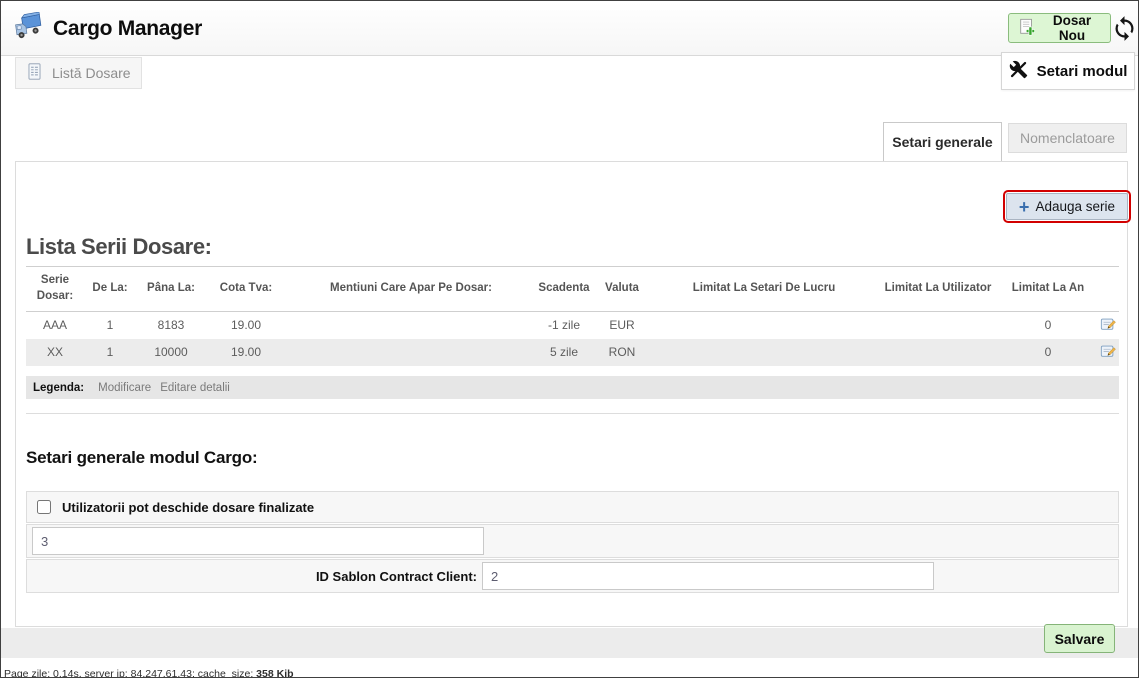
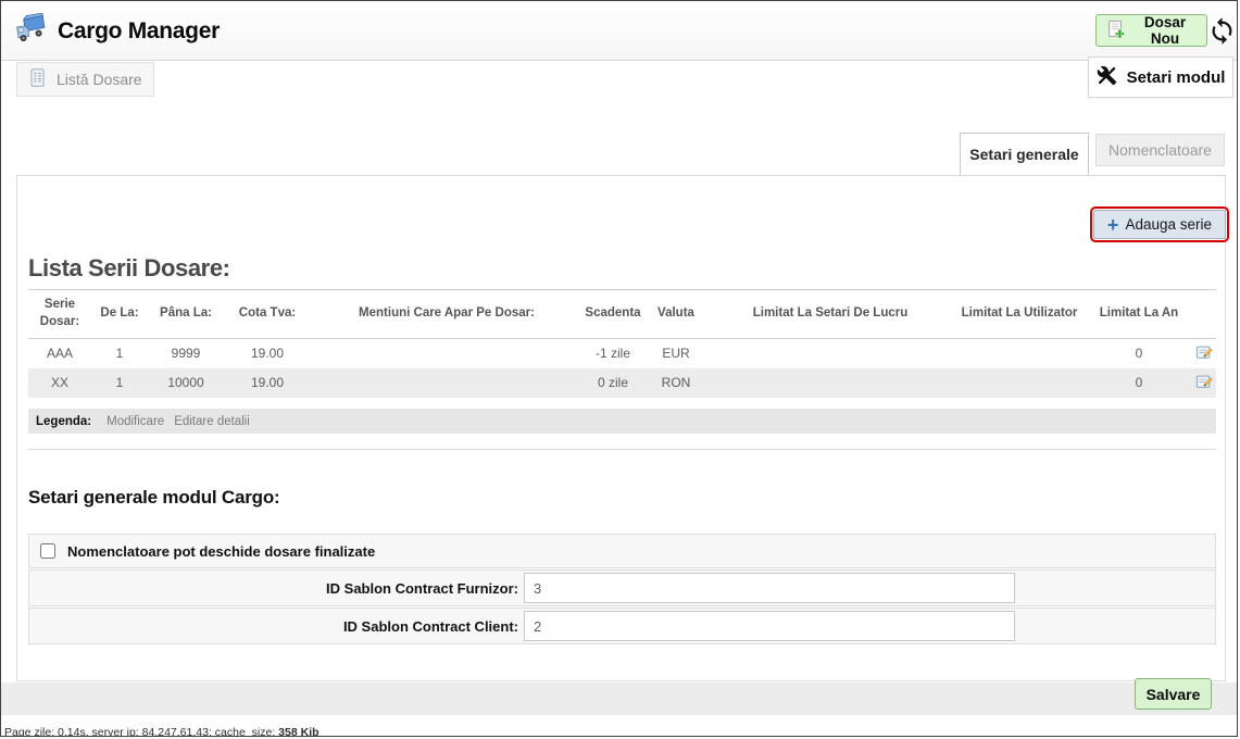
  Cargo Manager
  Dosar Nou
  Listă Dosare
  Setari modul
  Setari generale
  Nomenclatoare
  Adauga serie
  Lista Serii Dosare:
  Serie Dosar:	De La:	Pâna La:	Cota Tva:	Mentiuni Care Apar Pe Dosar:	Scadenta	Valuta	Limitat La Setari De Lucru	Limitat La Utilizator	Limitat La An
- AAA	1	8183	19.00		-1 zile	EUR			0
+ AAA	1	9999	19.00		-1 zile	EUR			0
- XX	1	10000	19.00		5 zile	RON			0
+ XX	1	10000	19.00		0 zile	RON			0
  Legenda:
  Modificare
  Editare detalii
  Setari generale modul Cargo:
- Utilizatorii pot deschide dosare finalizate
+ Nomenclatoare pot deschide dosare finalizate
+ ID Sablon Contract Furnizor:
  3
  ID Sablon Contract Client:
  2
  Salvare
  Page zile: 0.14s, server ip: 84.247.61.43; cache_size: 358 Kib
